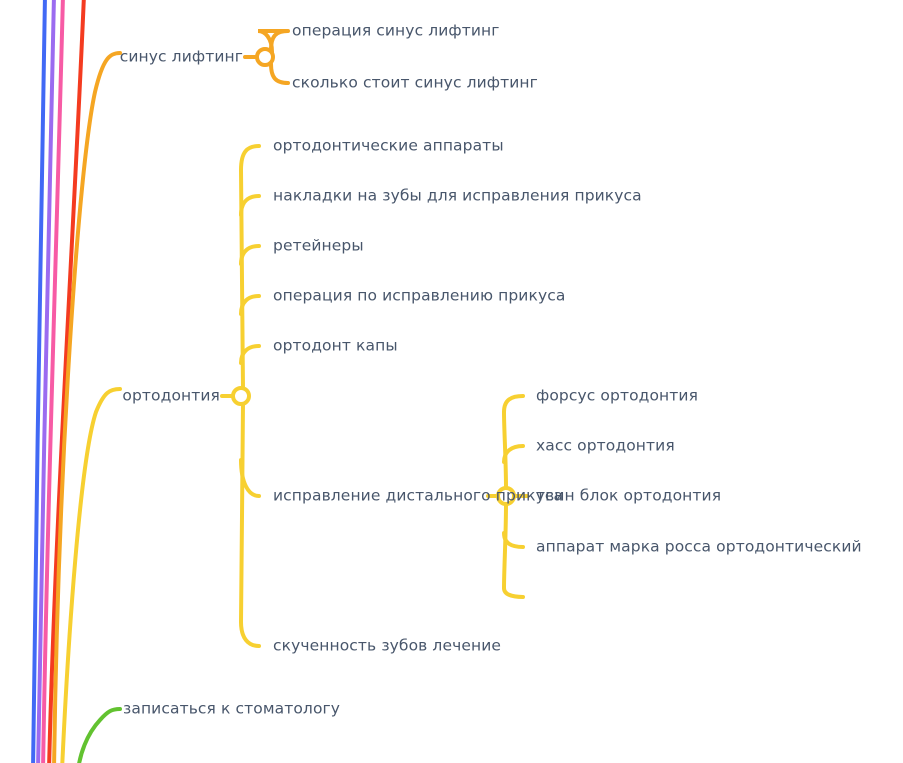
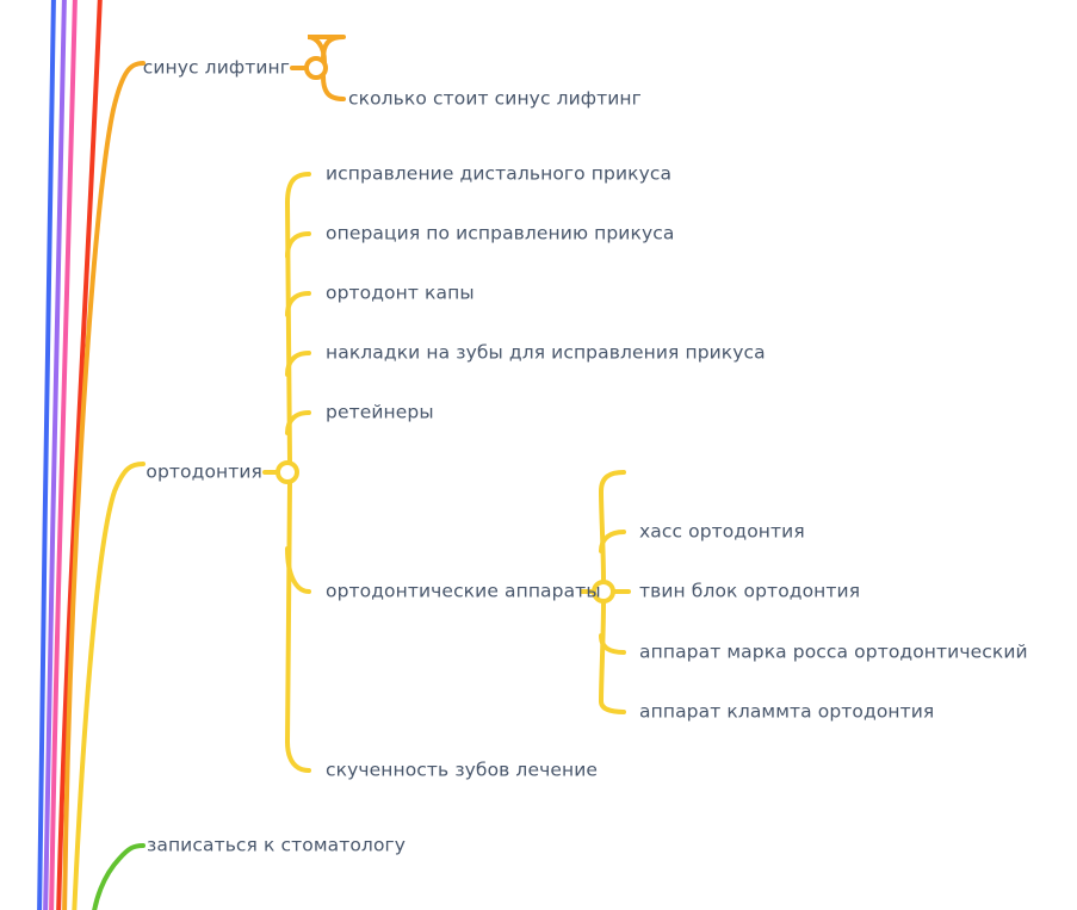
  синус лифтинг
- операция синус лифтинг
  сколько стоит синус лифтинг
  ортодонтия
- ортодонтические аппараты
+ исправление дистального прикуса
- накладки на зубы для исправления прикуса
+ операция по исправлению прикуса
- ретейнеры
+ ортодонт капы
- операция по исправлению прикуса
+ накладки на зубы для исправления прикуса
- ортодонт капы
+ ретейнеры
- исправление дистального прикуса
+ ортодонтические аппараты
  скученность зубов лечение
- форсус ортодонтия
  хасс ортодонтия
  твин блок ортодонтия
  аппарат марка росса ортодонтический
+ аппарат кламмта ортодонтия
  записаться к стоматологу
